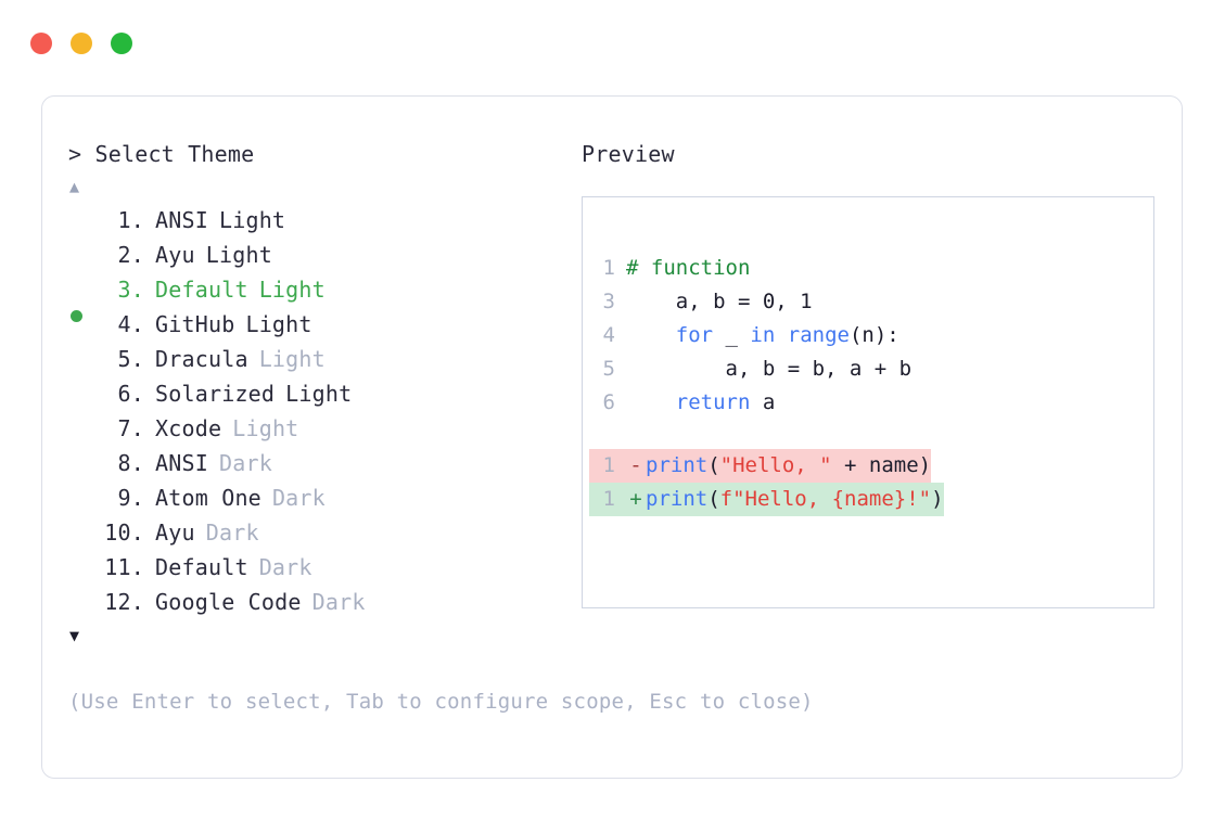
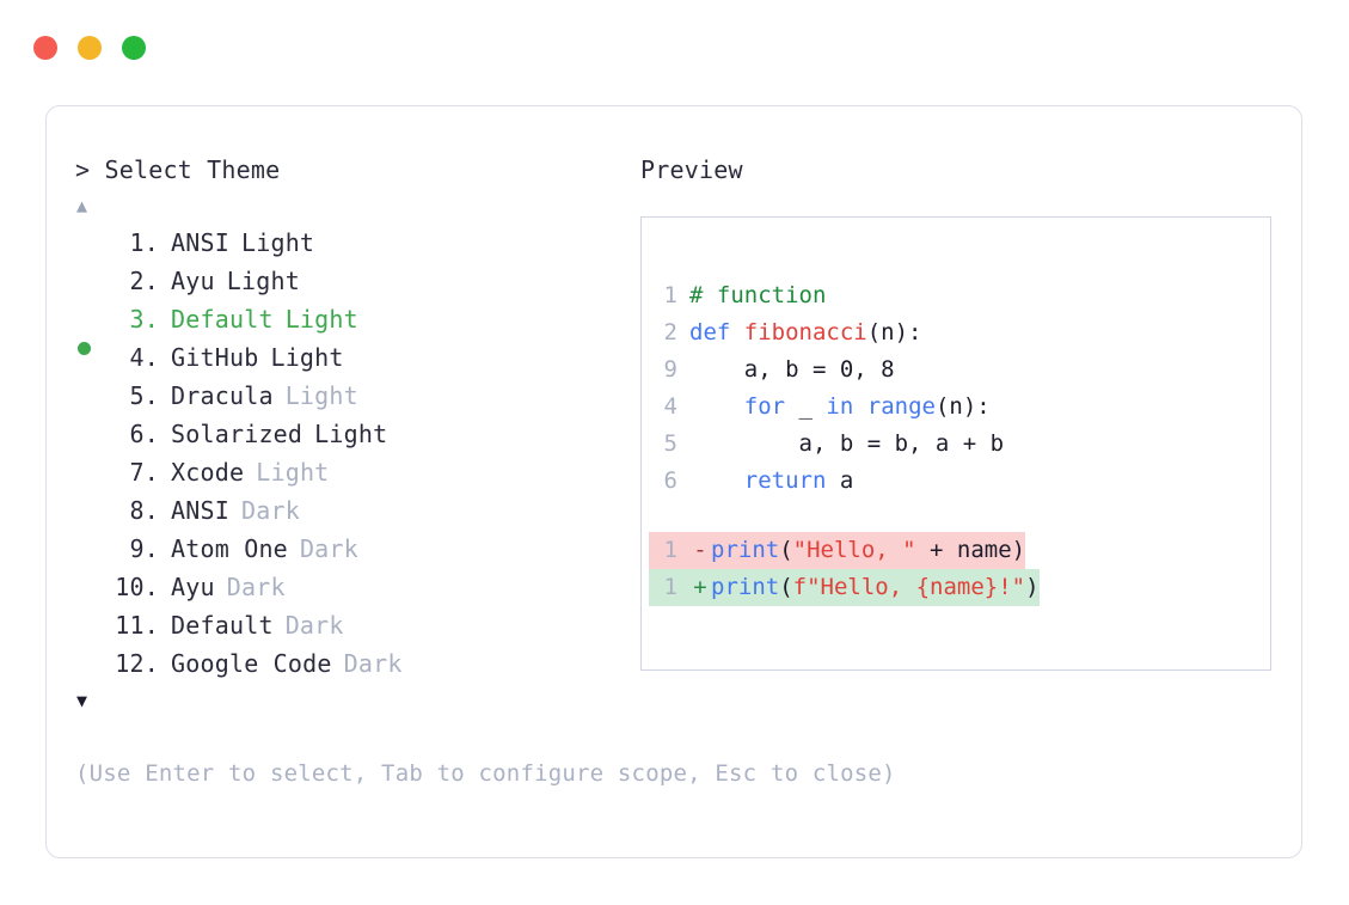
  > Select Theme
  ▲
  1.
  ANSI
  Light
  2.
  Ayu
  Light
  3.
  Default
  Light
  4.
  GitHub
  Light
  5.
  Dracula
  Light
  6.
  Solarized
  Light
  7.
  Xcode
  Light
  8.
  ANSI
  Dark
  9.
  Atom One
  Dark
  10.
  Ayu
  Dark
  11.
  Default
  Dark
  12.
  Google Code
  Dark
  ▼
  Preview
  1
  # function
+ 2
+ def fibonacci(n):
- 3
+ 9
- a, b = 0, 1
+ a, b = 0, 8
  4
  for _ in range(n):
  5
  a, b = b, a + b
  6
  return a
  1
  -
  print("Hello, " + name)
  1
  +
  print(f"Hello, {name}!")
  (Use Enter to select, Tab to configure scope, Esc to close)
